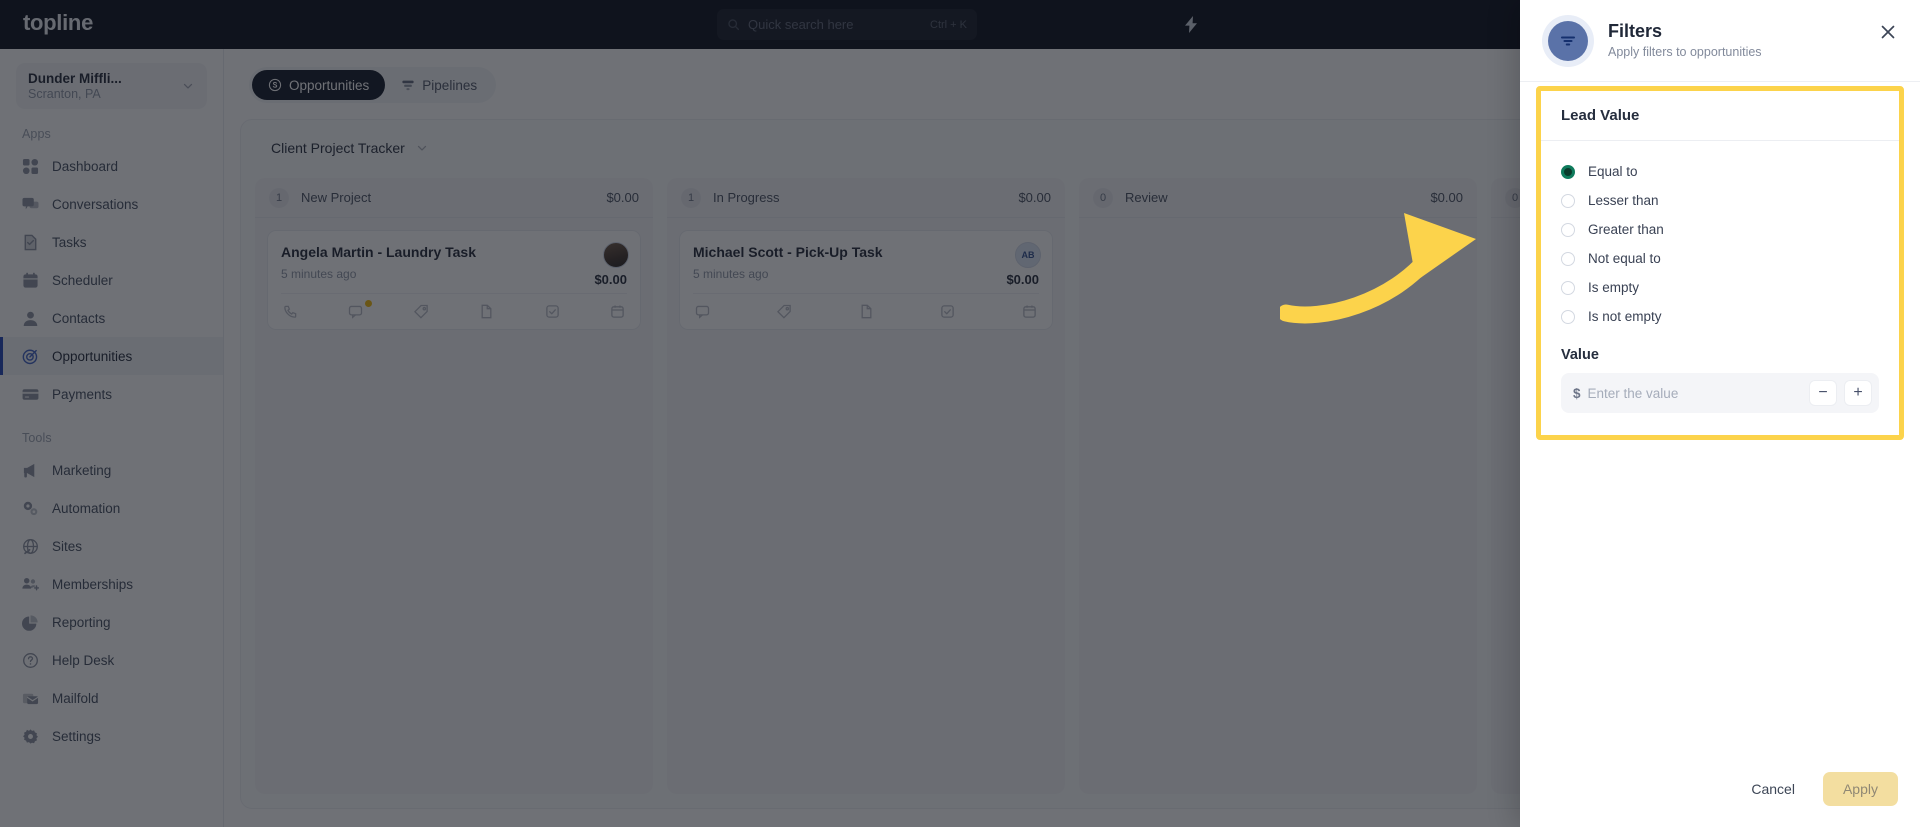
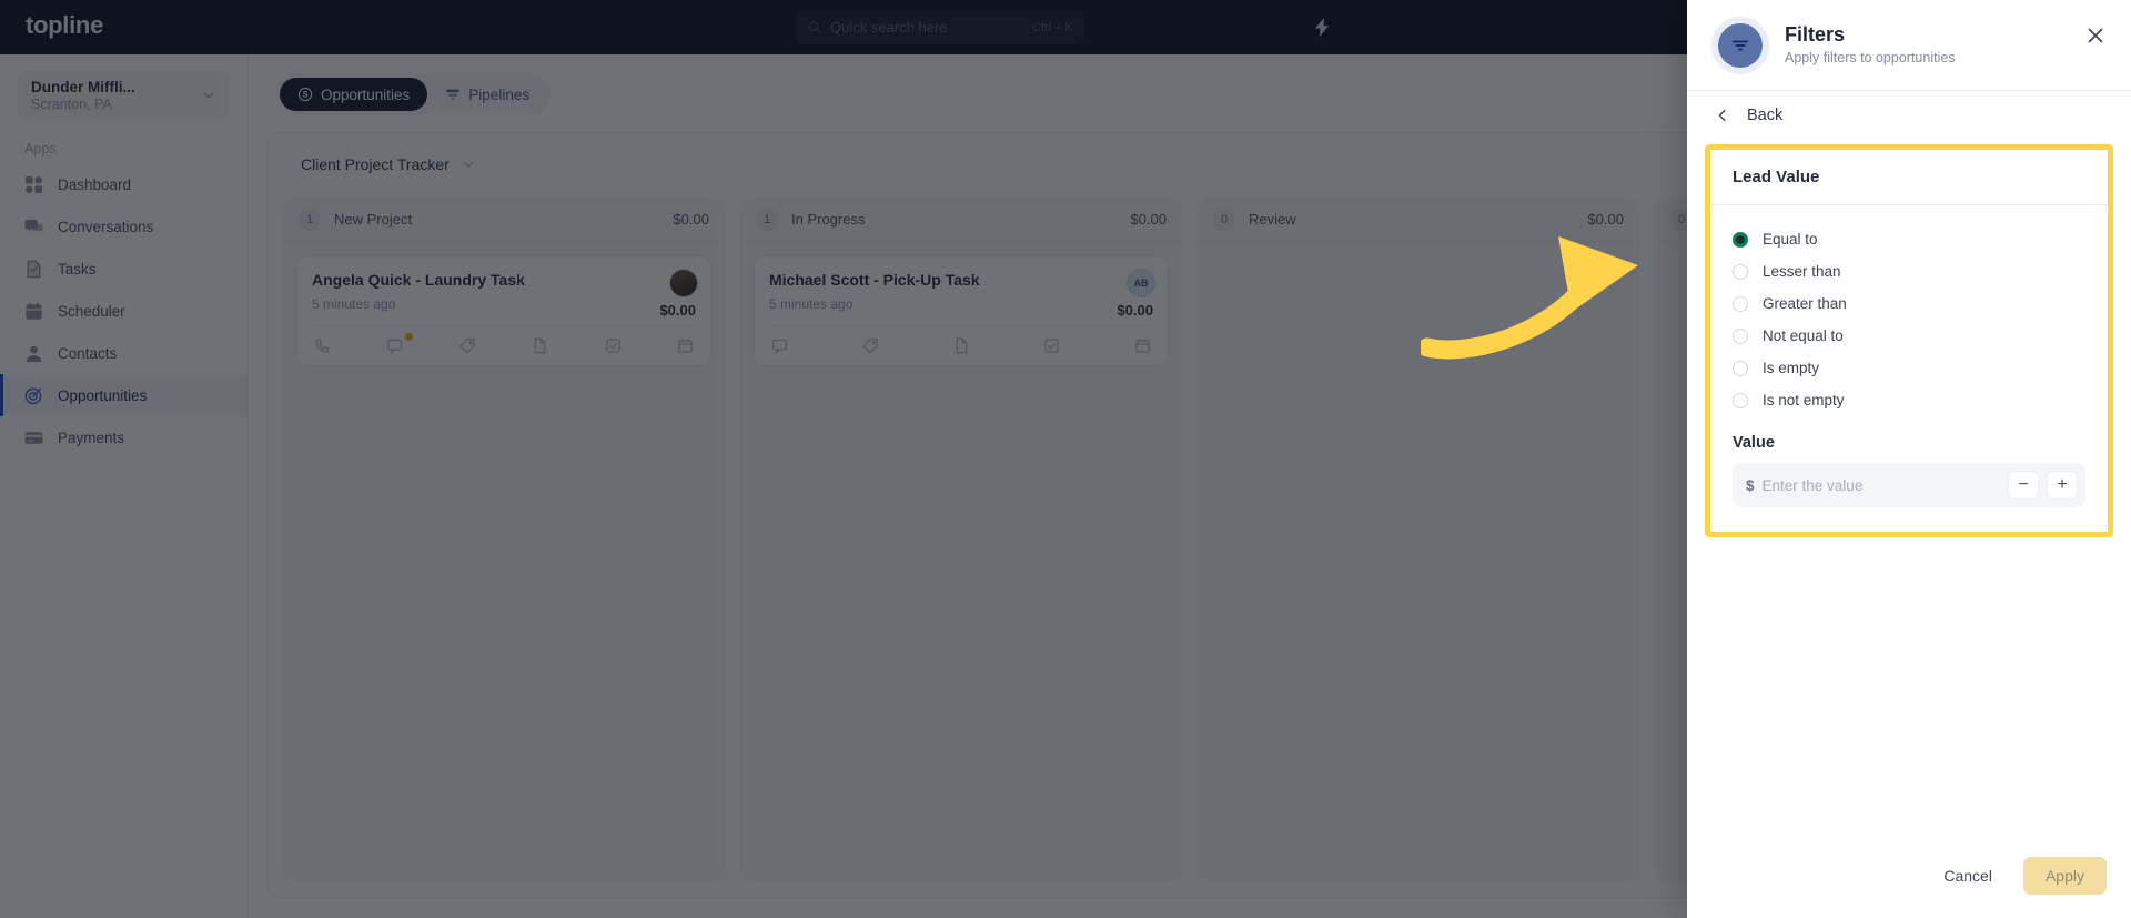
  topline
  Quick search here
  Ctrl + K
  Dunder Miffli...
  Scranton, PA
  Apps
  Dashboard
  Conversations
  Tasks
  Scheduler
  Contacts
  Opportunities
  Payments
- Tools
- Marketing
- Automation
- Sites
- Memberships
- Reporting
- Help Desk
- Mailfold
- Settings
  Opportunities
  Pipelines
  Client Project Tracker
  1
  New Project
  $0.00
- Angela Martin - Laundry Task
+ Angela Quick - Laundry Task
  5 minutes ago
  $0.00
  1
  In Progress
  $0.00
  Michael Scott - Pick-Up Task
  5 minutes ago
  AB
  $0.00
  0
  Review
  $0.00
  0
  Filters
  Apply filters to opportunities
+ Back
  Lead Value
  Equal to
  Lesser than
  Greater than
  Not equal to
  Is empty
  Is not empty
  Value
  $
  Enter the value
  −
  +
  Cancel
  Apply
